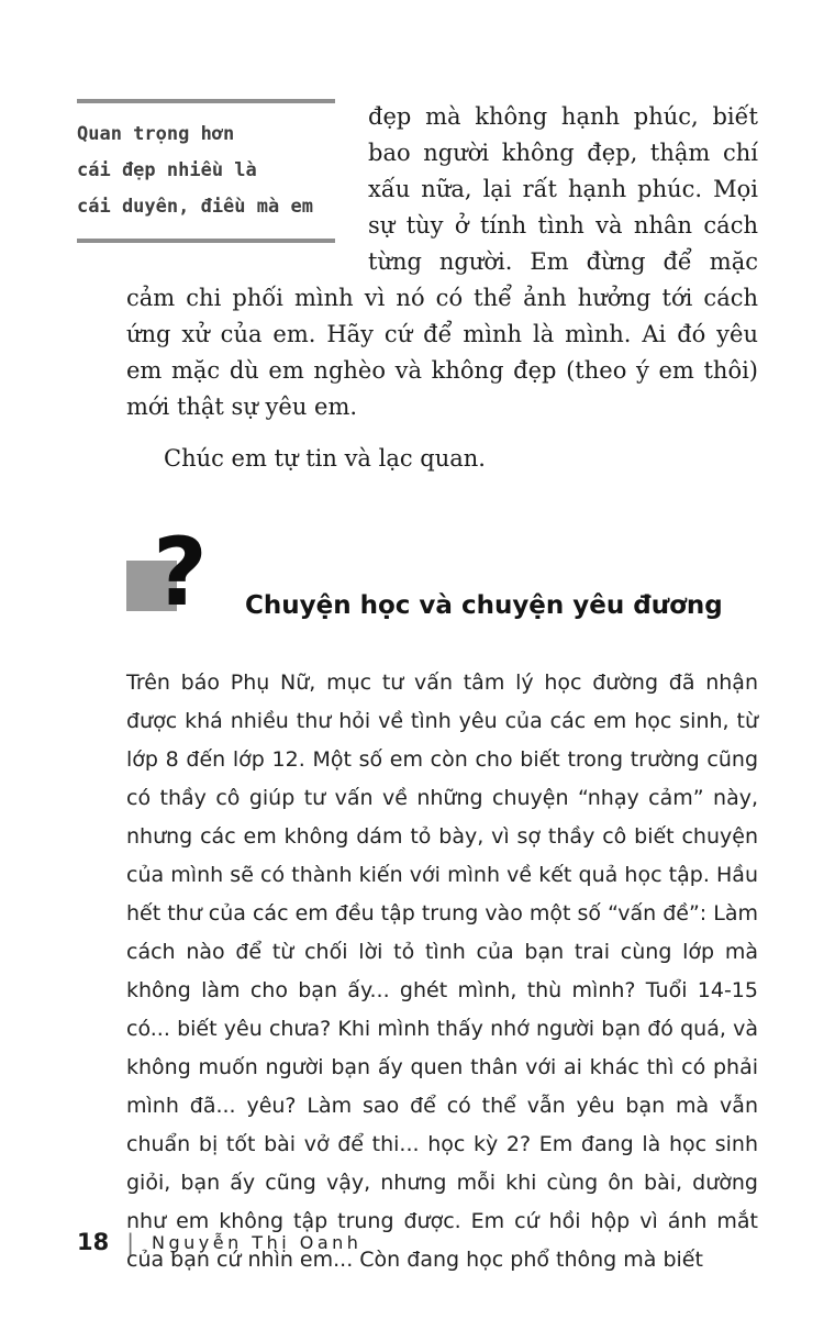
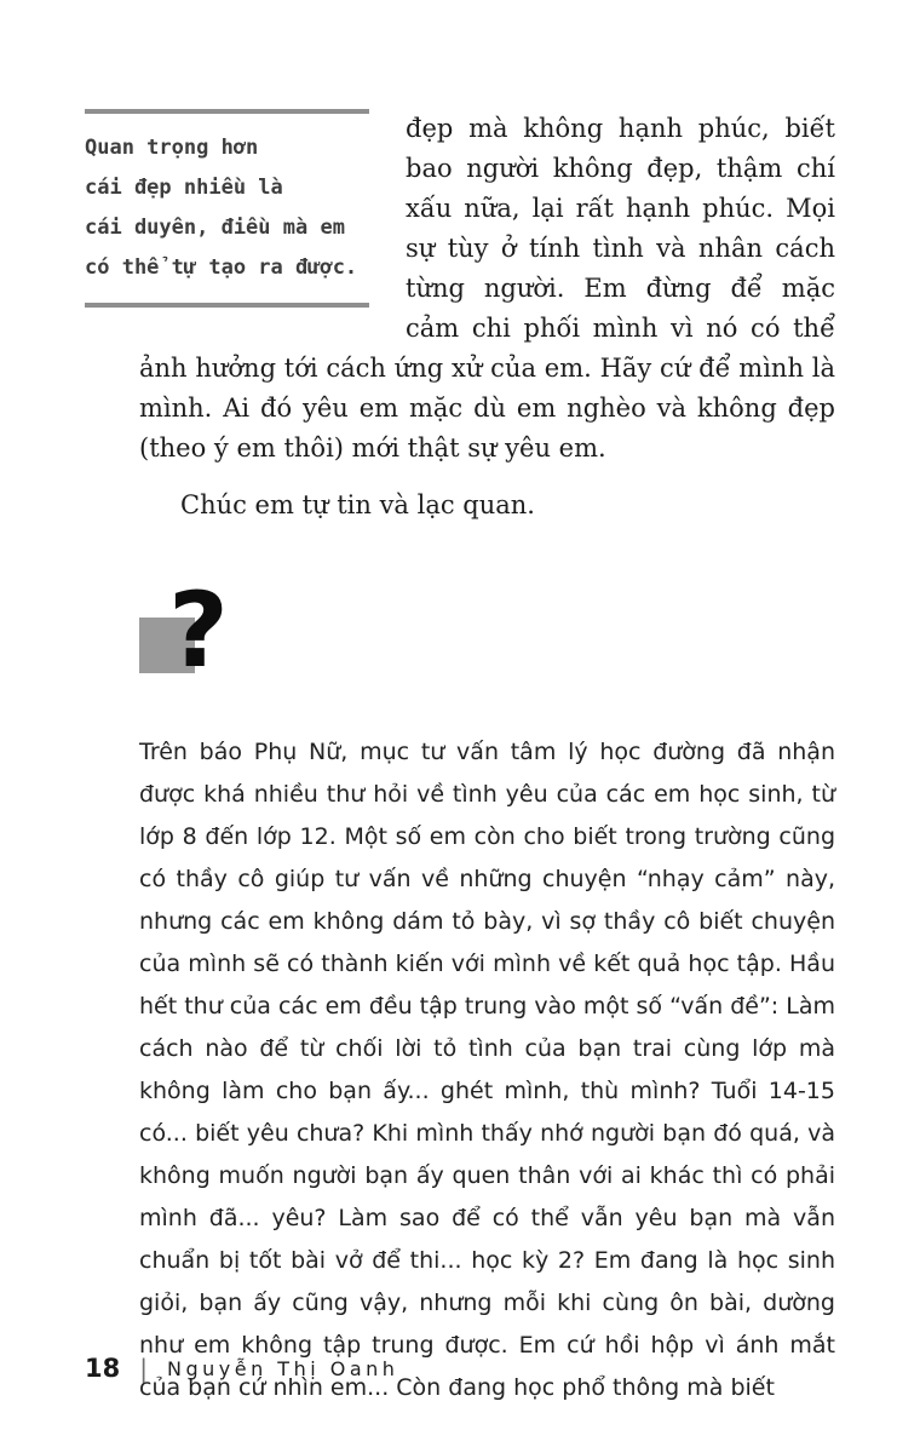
  Quan trọng hơn
  cái đẹp nhiều là
  cái duyên, điều mà em
+ có thể tự tạo ra được.
  đẹp mà không hạnh phúc, biết bao người không đẹp, thậm chí xấu nữa, lại rất hạnh phúc. Mọi sự tùy ở tính tình và nhân cách từng người. Em đừng để mặc cảm chi phối mình vì nó có thể ảnh hưởng tới cách ứng xử của em. Hãy cứ để mình là mình. Ai đó yêu em mặc dù em nghèo và không đẹp (theo ý em thôi) mới thật sự yêu em.
  Chúc em tự tin và lạc quan.
  ?
- Chuyện học và chuyện yêu đương
  Trên báo Phụ Nữ, mục tư vấn tâm lý học đường đã nhận được khá nhiều thư hỏi về tình yêu của các em học sinh, từ lớp 8 đến lớp 12. Một số em còn cho biết trong trường cũng có thầy cô giúp tư vấn về những chuyện “nhạy cảm” này, nhưng các em không dám tỏ bày, vì sợ thầy cô biết chuyện của mình sẽ có thành kiến với mình về kết quả học tập. Hầu hết thư của các em đều tập trung vào một số “vấn đề”: Làm cách nào để từ chối lời tỏ tình của bạn trai cùng lớp mà không làm cho bạn ấy... ghét mình, thù mình? Tuổi 14-15 có... biết yêu chưa? Khi mình thấy nhớ người bạn đó quá, và không muốn người bạn ấy quen thân với ai khác thì có phải mình đã... yêu? Làm sao để có thể vẫn yêu bạn mà vẫn chuẩn bị tốt bài vở để thi... học kỳ 2? Em đang là học sinh giỏi, bạn ấy cũng vậy, nhưng mỗi khi cùng ôn bài, dường như em không tập trung được. Em cứ hồi hộp vì ánh mắt của bạn cứ nhìn em... Còn đang học phổ thông mà biết
  18
  |
  Nguyễn Thị Oanh
